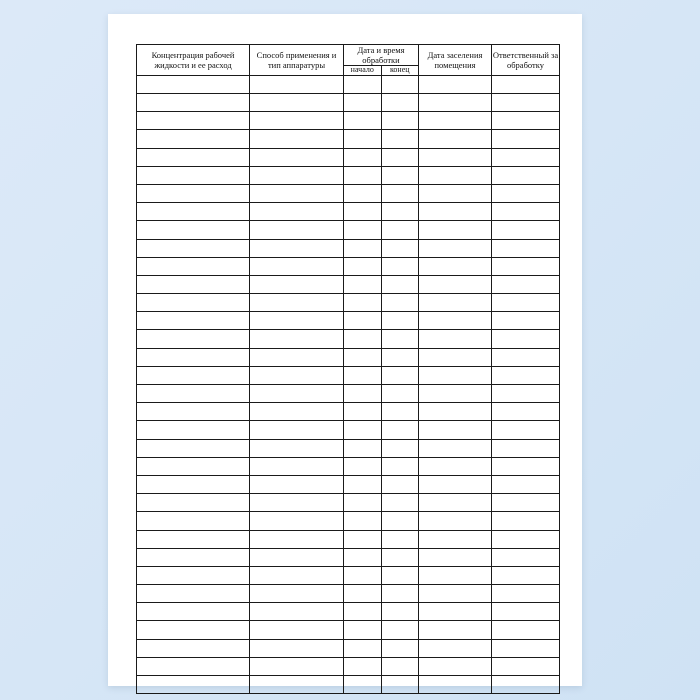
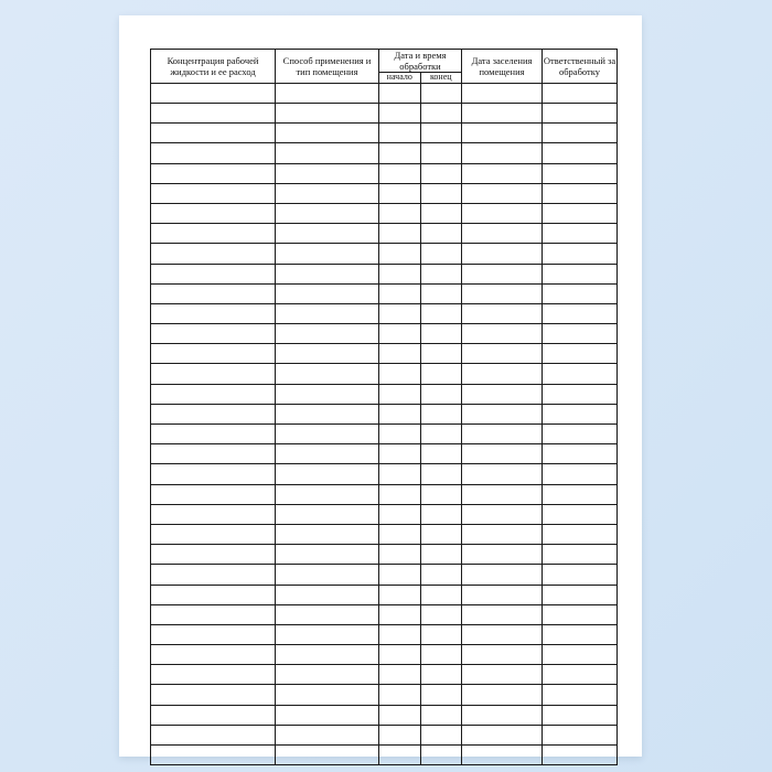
- Концентрация рабочей жидкости и ее расход	Способ применения и тип аппаратуры	Дата и время обработки	Дата заселения помещения	Ответственный за обработку
+ Концентрация рабочей жидкости и ее расход	Способ применения и тип помещения	Дата и время обработки	Дата заселения помещения	Ответственный за обработку
  начало	конец
